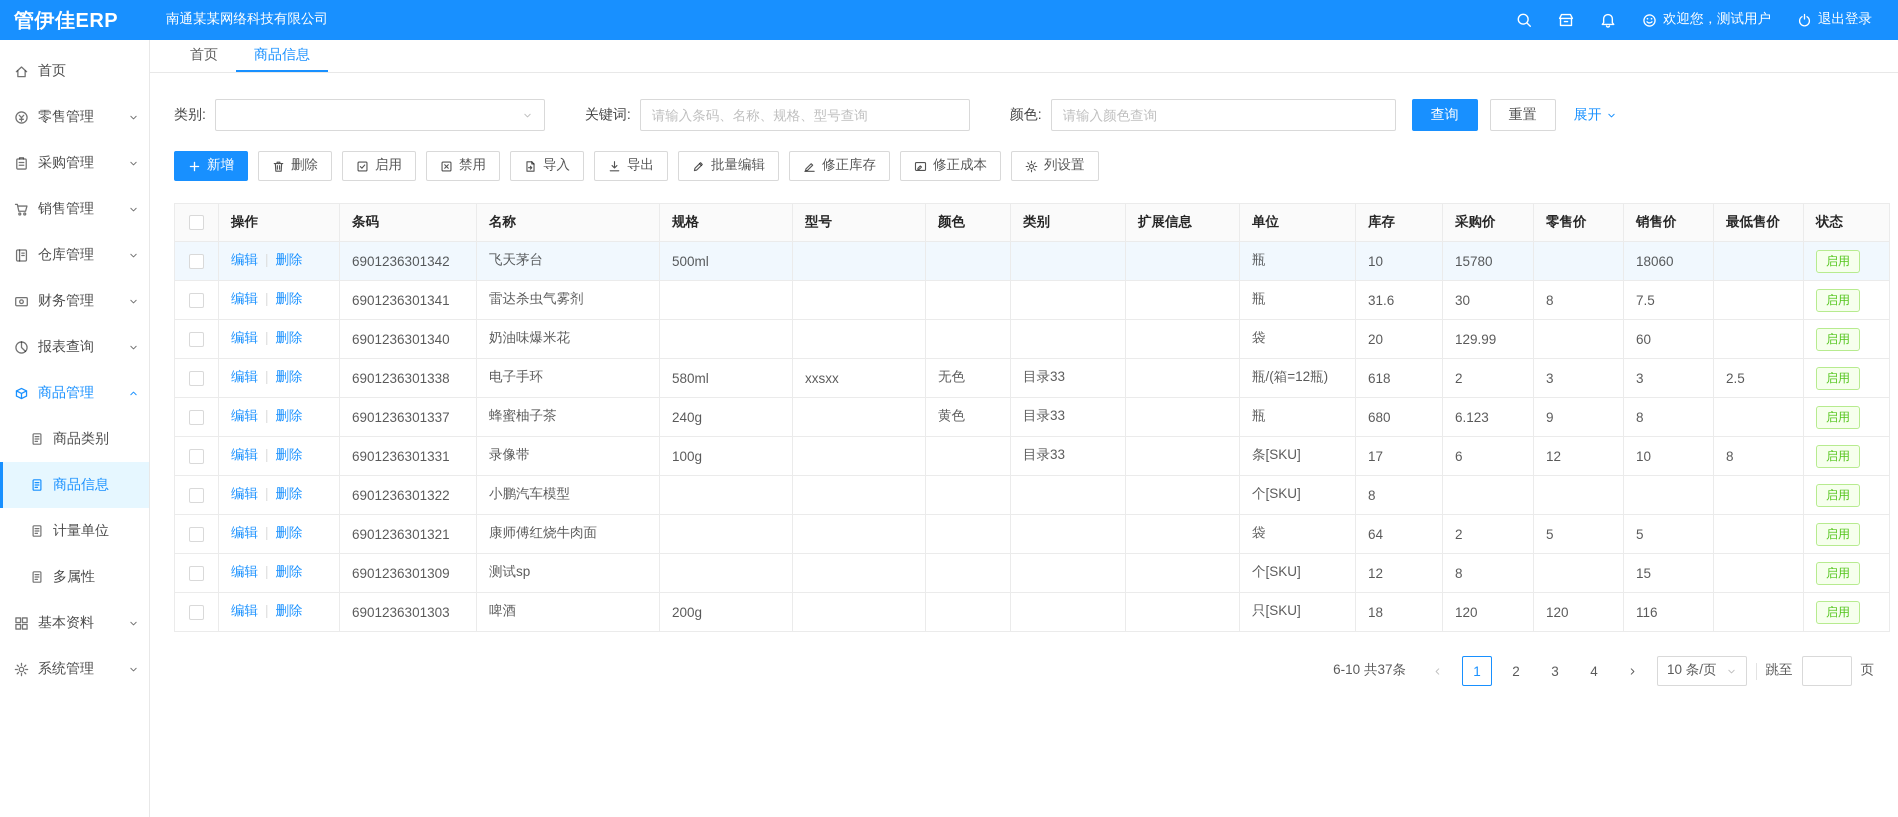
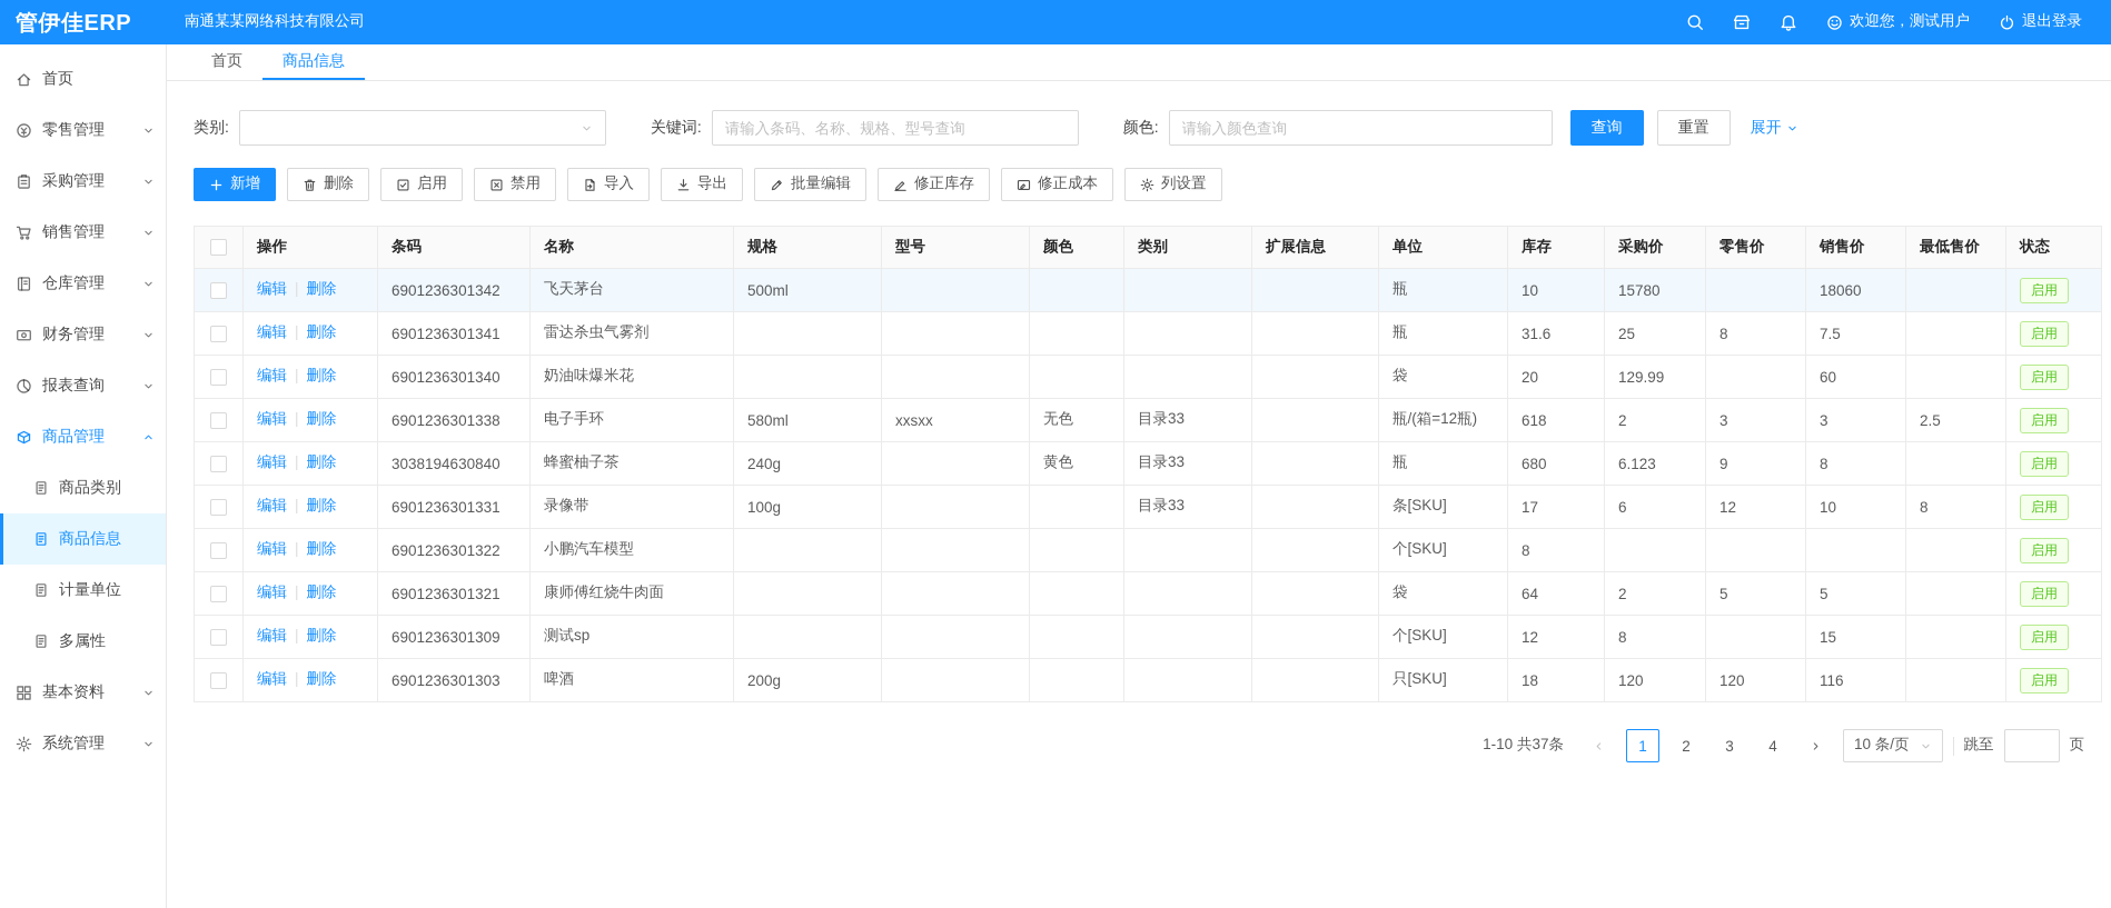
  管伊佳ERP
  南通某某网络科技有限公司
  欢迎您，测试用户
  退出登录
  首页
  零售管理
  采购管理
  销售管理
  仓库管理
  财务管理
  报表查询
  商品管理
  商品类别
  商品信息
  计量单位
  多属性
  基本资料
  系统管理
  首页
  商品信息
  类别:
  关键词:
  请输入条码、名称、规格、型号查询
  颜色:
  请输入颜色查询
  查询
  重置
  展开
  新增
  删除
  启用
  禁用
  导入
  导出
  批量编辑
  修正库存
  修正成本
  列设置
  	操作	条码	名称	规格	型号	颜色	类别	扩展信息	单位	库存	采购价	零售价	销售价	最低售价	状态
  	编辑 | 删除	6901236301342	飞天茅台	500ml					瓶	10	15780		18060		启用
- 	编辑 | 删除	6901236301341	雷达杀虫气雾剂						瓶	31.6	30	8	7.5		启用
+ 	编辑 | 删除	6901236301341	雷达杀虫气雾剂						瓶	31.6	25	8	7.5		启用
  	编辑 | 删除	6901236301340	奶油味爆米花						袋	20	129.99		60		启用
  	编辑 | 删除	6901236301338	电子手环	580ml	xxsxx	无色	目录33		瓶/(箱=12瓶)	618	2	3	3	2.5	启用
- 	编辑 | 删除	6901236301337	蜂蜜柚子茶	240g		黄色	目录33		瓶	680	6.123	9	8		启用
+ 	编辑 | 删除	3038194630840	蜂蜜柚子茶	240g		黄色	目录33		瓶	680	6.123	9	8		启用
  	编辑 | 删除	6901236301331	录像带	100g			目录33		条[SKU]	17	6	12	10	8	启用
  	编辑 | 删除	6901236301322	小鹏汽车模型						个[SKU]	8					启用
  	编辑 | 删除	6901236301321	康师傅红烧牛肉面						袋	64	2	5	5		启用
  	编辑 | 删除	6901236301309	测试sp						个[SKU]	12	8		15		启用
  	编辑 | 删除	6901236301303	啤酒	200g					只[SKU]	18	120	120	116		启用
- 6-10 共37条
+ 1-10 共37条
  1
  2
  3
  4
  10 条/页
  跳至
  页
